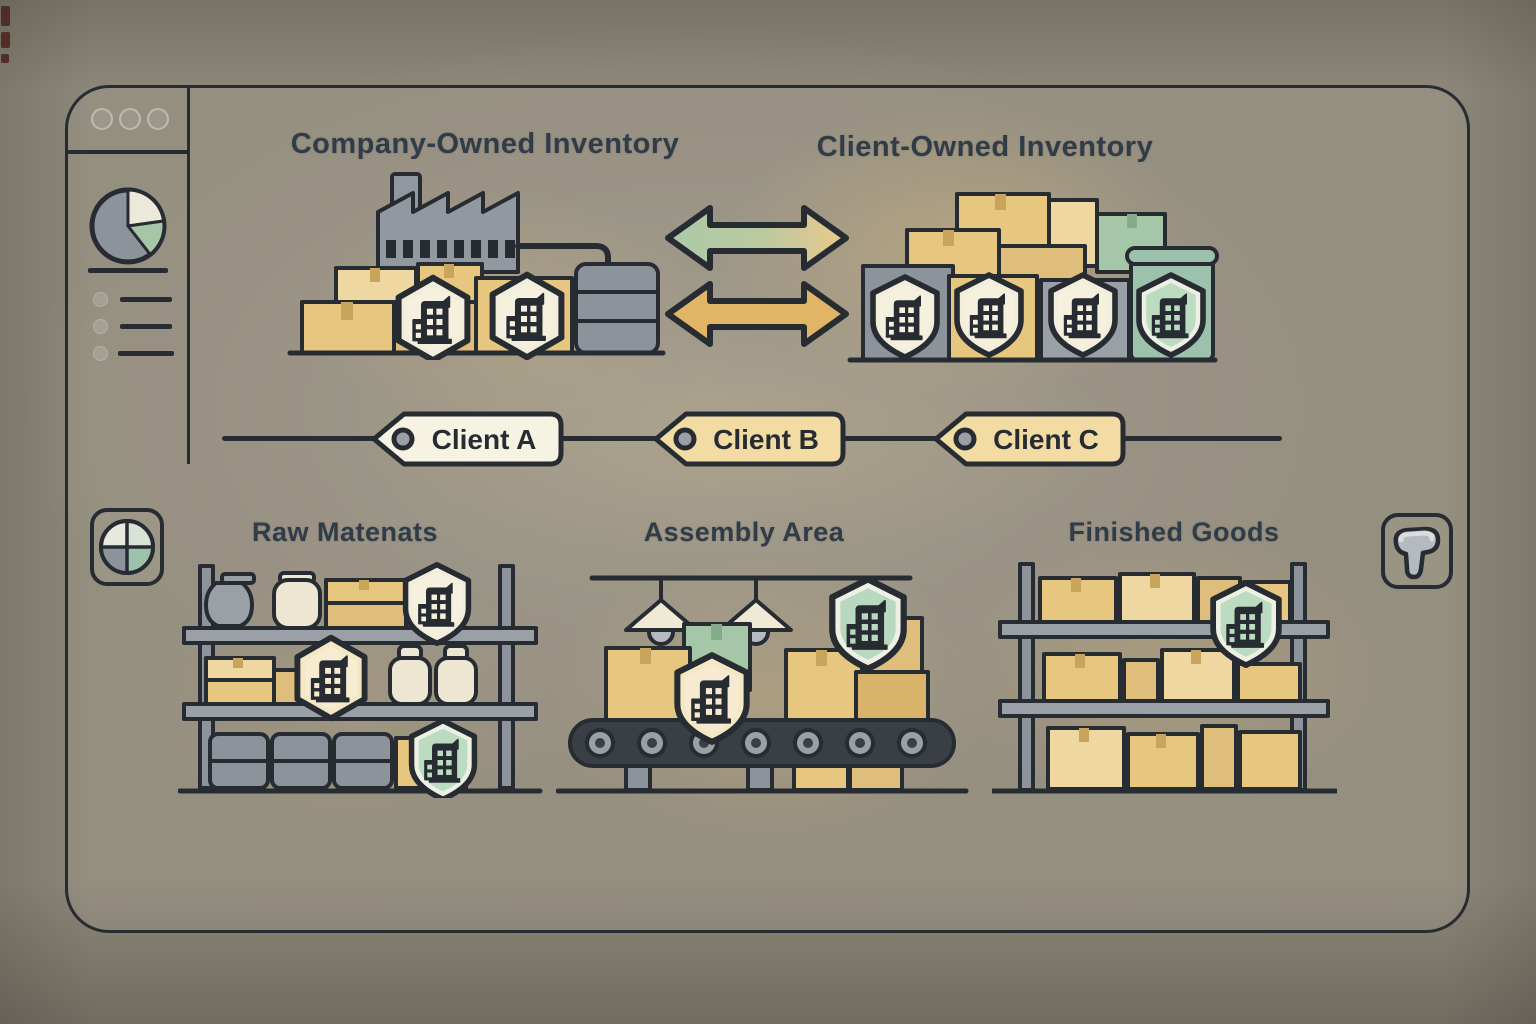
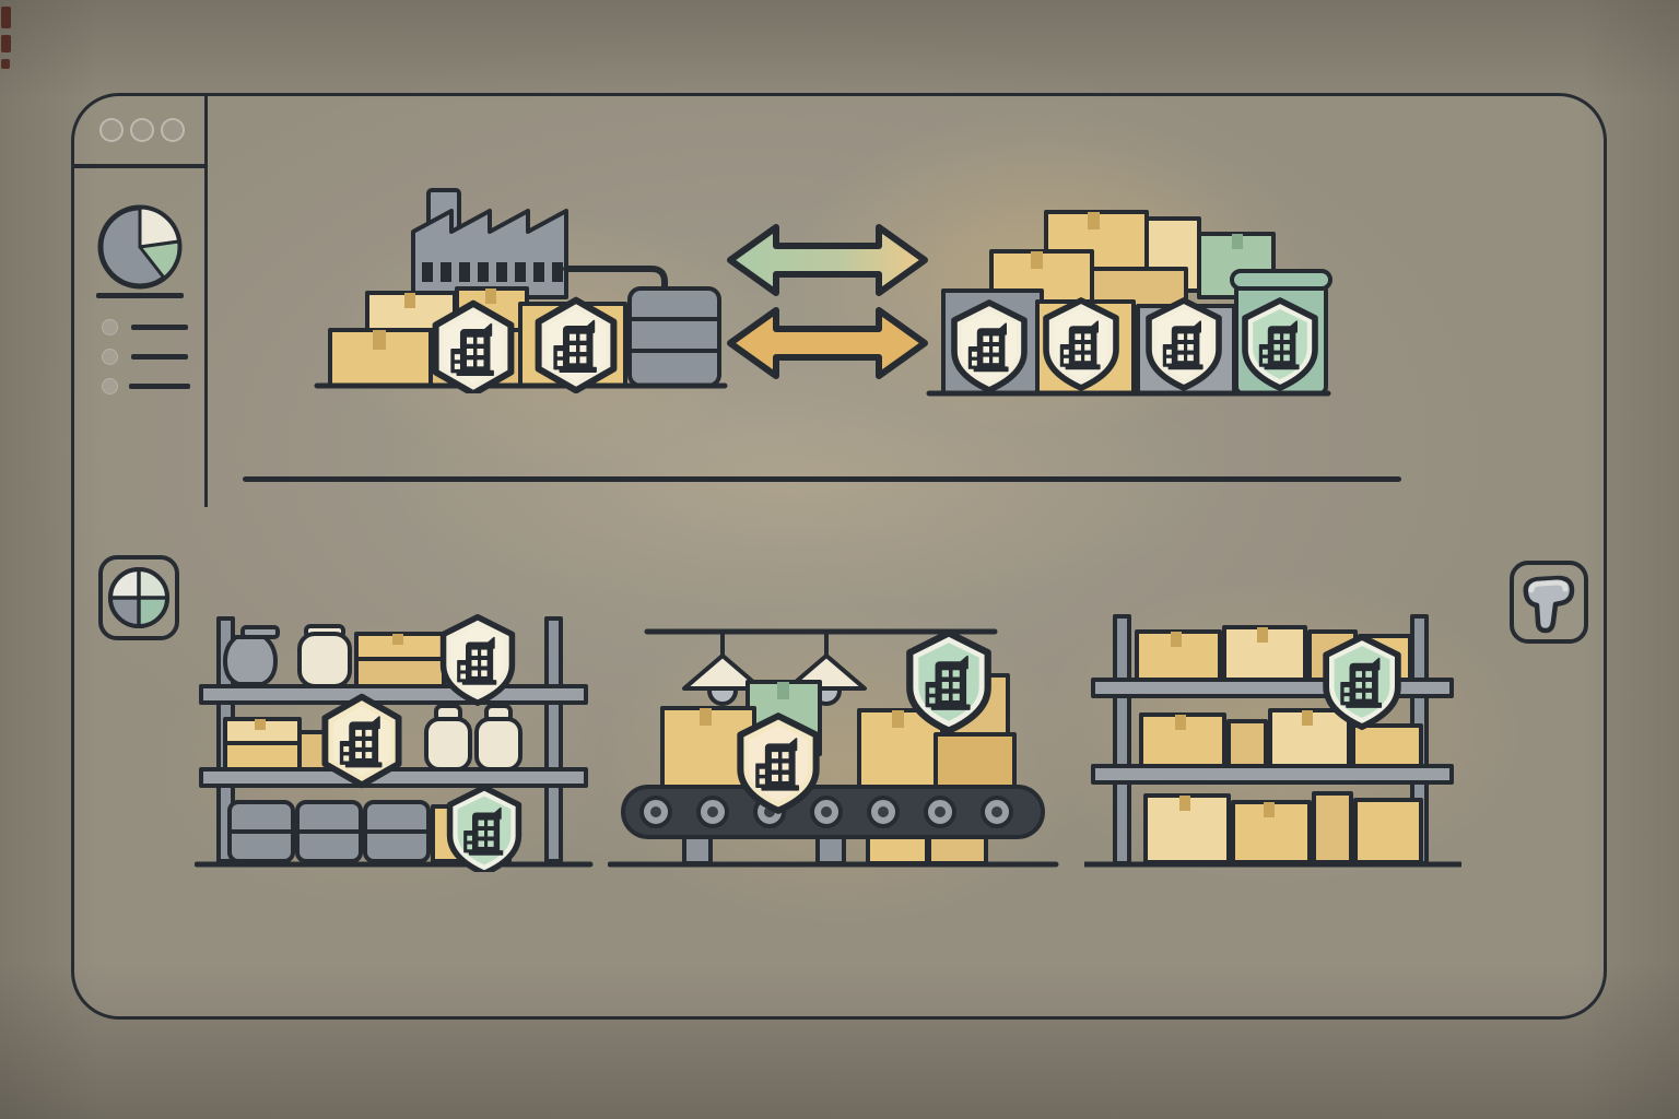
- Company-Owned Inventory
- Client-Owned Inventory
- Client A
- Client B
- Client C
- Raw Matenats
- Assembly Area
- Finished Goods
